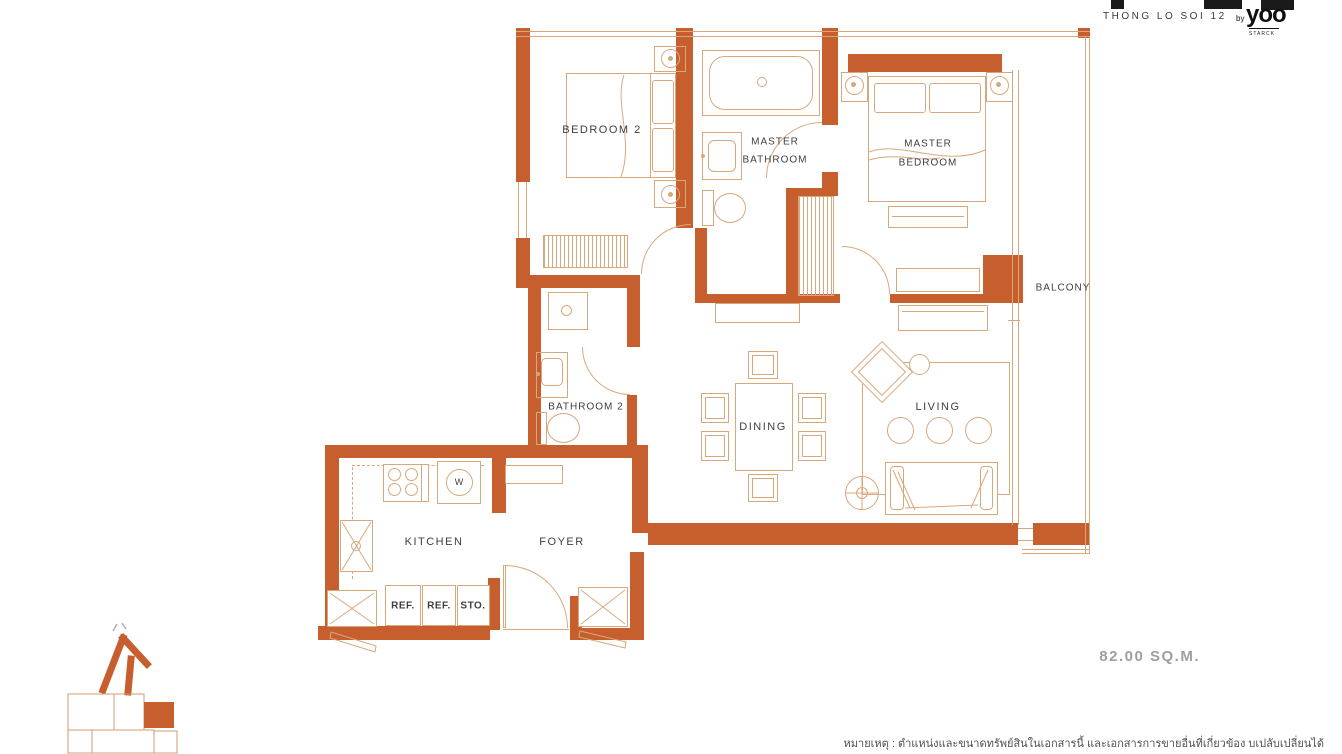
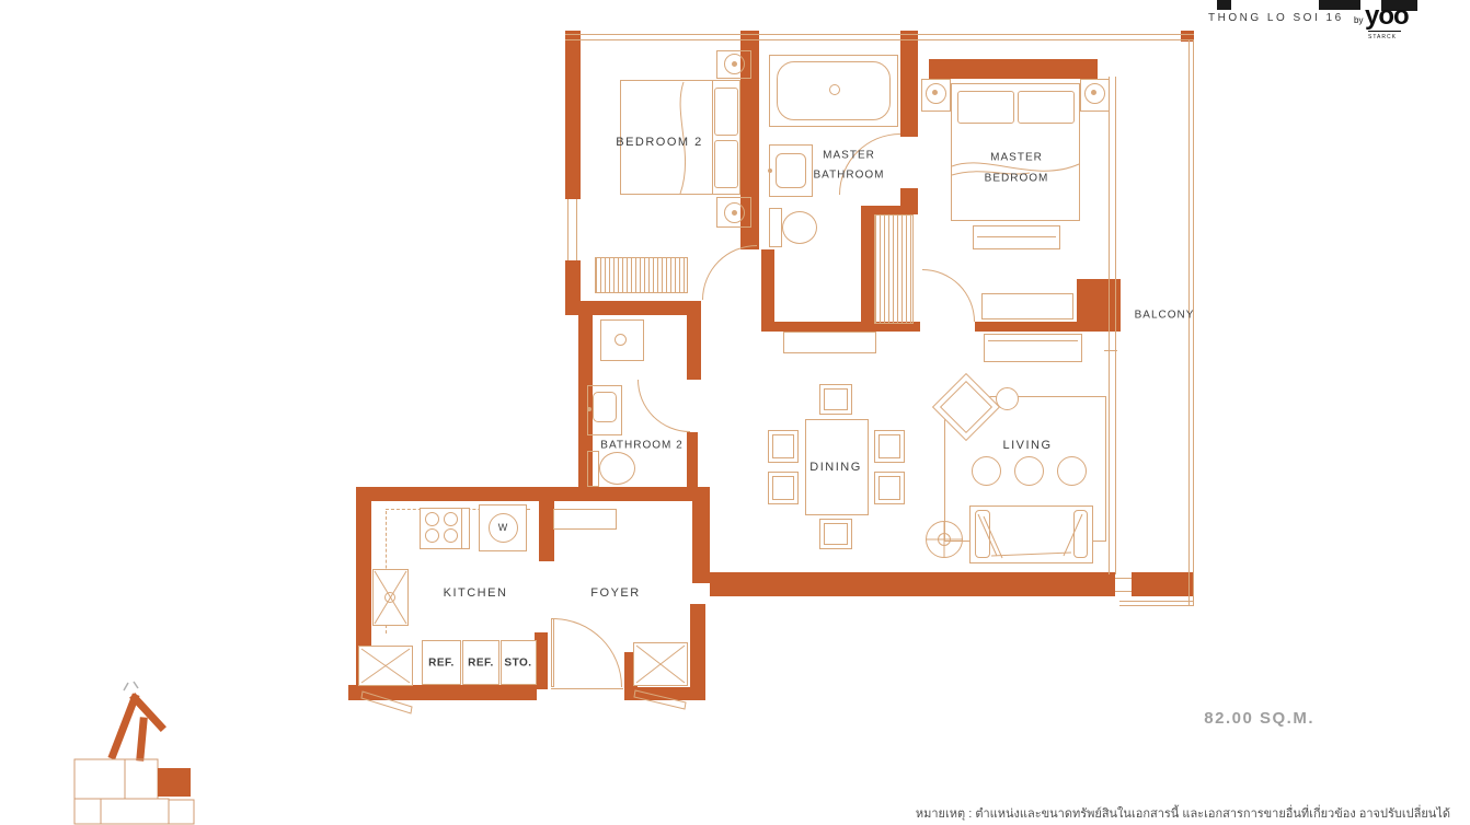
  BEDROOM 2
  MASTER
  BATHROOM
  MASTER
  BEDROOM
  BALCONY
  BATHROOM 2
  DINING
  LIVING
  KITCHEN
  FOYER
  REF.
  REF.
  STO.
  W
- THONG LO SOI 12
+ THONG LO SOI 16
  by
  yoo
  82.00 SQ.M.
- หมายเหตุ : ตำแหน่งและขนาดทรัพย์สินในเอกสารนี้ และเอกสารการขายอื่นที่เกี่ยวข้อง บเปลับเปลี่ยนได้
+ หมายเหตุ : ตำแหน่งและขนาดทรัพย์สินในเอกสารนี้ และเอกสารการขายอื่นที่เกี่ยวข้อง อาจปรับเปลี่ยนได้
